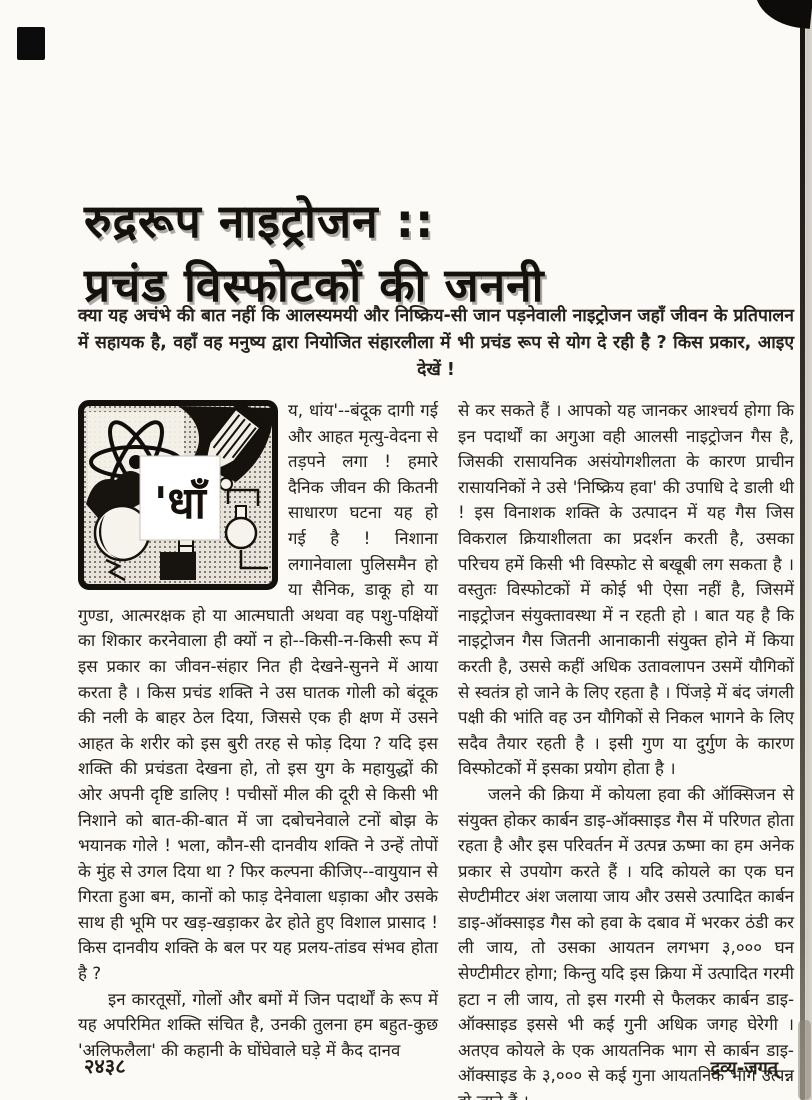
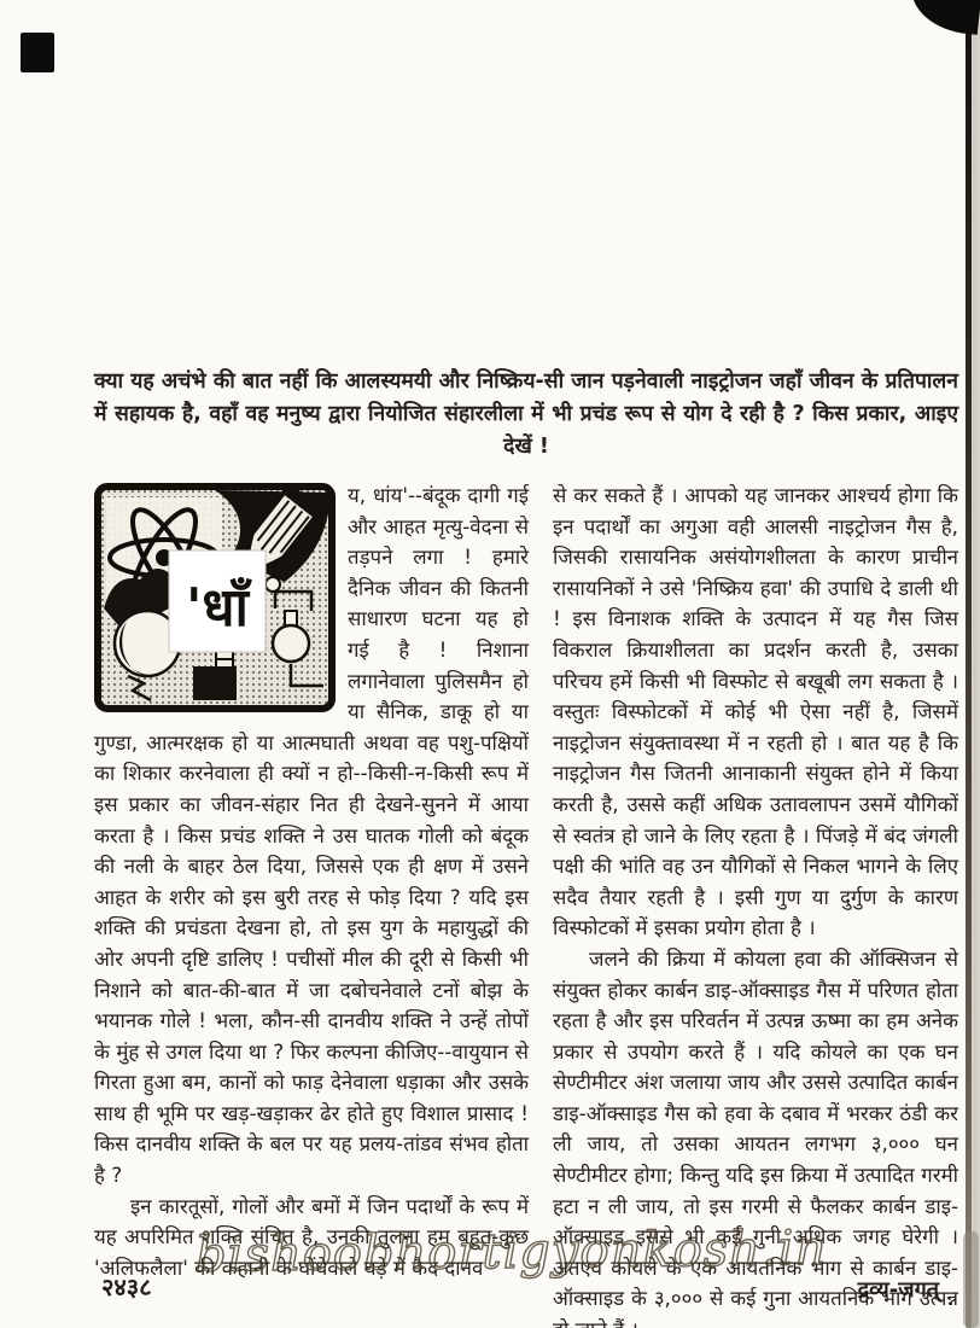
- रुद्ररूप नाइट्रोजन ::
- प्रचंड विस्फोटकों की जननी
  क्या यह अचंभे की बात नहीं कि आलस्यमयी और निष्क्रिय-सी जान पड़नेवाली नाइट्रोजन जहाँ जीवन के प्रतिपालन में सहायक है, वहाँ वह मनुष्य द्वारा नियोजित संहारलीला में भी प्रचंड रूप से योग दे रही है ? किस प्रकार, आइए देखें !
  'धाँ
  य, धांय'--बंदूक दागी गई और आहत मृत्यु-वेदना से तड़पने लगा ! हमारे दैनिक जीवन की कितनी साधारण घटना यह हो गई है ! निशाना लगानेवाला पुलिसमैन हो या सैनिक, डाकू हो या गुण्डा, आत्मरक्षक हो या आत्मघाती अथवा वह पशु-पक्षियों का शिकार करनेवाला ही क्यों न हो--किसी-न-किसी रूप में इस प्रकार का जीवन-संहार नित ही देखने-सुनने में आया करता है । किस प्रचंड शक्ति ने उस घातक गोली को बंदूक की नली के बाहर ठेल दिया, जिससे एक ही क्षण में उसने आहत के शरीर को इस बुरी तरह से फोड़ दिया ? यदि इस शक्ति की प्रचंडता देखना हो, तो इस युग के महायुद्धों की ओर अपनी दृष्टि डालिए ! पचीसों मील की दूरी से किसी भी निशाने को बात-की-बात में जा दबोचनेवाले टनों बोझ के भयानक गोले ! भला, कौन-सी दानवीय शक्ति ने उन्हें तोपों के मुंह से उगल दिया था ? फिर कल्पना कीजिए--वायुयान से गिरता हुआ बम, कानों को फाड़ देनेवाला धड़ाका और उसके साथ ही भूमि पर खड़-खड़ाकर ढेर होते हुए विशाल प्रासाद ! किस दानवीय शक्ति के बल पर यह प्रलय-तांडव संभव होता है ?
  इन कारतूसों, गोलों और बमों में जिन पदार्थों के रूप में यह अपरिमित शक्ति संचित है, उनकी तुलना हम बहुत-कुछ 'अलिफलैला' की कहानी के घोंघेवाले घड़े में कैद दानव
  से कर सकते हैं । आपको यह जानकर आश्चर्य होगा कि इन पदार्थों का अगुआ वही आलसी नाइट्रोजन गैस है, जिसकी रासायनिक असंयोगशीलता के कारण प्राचीन रासायनिकों ने उसे 'निष्क्रिय हवा' की उपाधि दे डाली थी ! इस विनाशक शक्ति के उत्पादन में यह गैस जिस विकराल क्रियाशीलता का प्रदर्शन करती है, उसका परिचय हमें किसी भी विस्फोट से बखूबी लग सकता है । वस्तुतः विस्फोटकों में कोई भी ऐसा नहीं है, जिसमें नाइट्रोजन संयुक्तावस्था में न रहती हो । बात यह है कि नाइट्रोजन गैस जितनी आनाकानी संयुक्त होने में किया करती है, उससे कहीं अधिक उतावलापन उसमें यौगिकों से स्वतंत्र हो जाने के लिए रहता है । पिंजड़े में बंद जंगली पक्षी की भांति वह उन यौगिकों से निकल भागने के लिए सदैव तैयार रहती है । इसी गुण या दुर्गुण के कारण विस्फोटकों में इसका प्रयोग होता है ।
  जलने की क्रिया में कोयला हवा की ऑक्सिजन से संयुक्त होकर कार्बन डाइ-ऑक्साइड गैस में परिणत होता रहता है और इस परिवर्तन में उत्पन्न ऊष्मा का हम अनेक प्रकार से उपयोग करते हैं । यदि कोयले का एक घन सेण्टीमीटर अंश जलाया जाय और उससे उत्पादित कार्बन डाइ-ऑक्साइड गैस को हवा के दबाव में भरकर ठंडी कर ली जाय, तो उसका आयतन लगभग ३,००० घन सेण्टीमीटर होगा; किन्तु यदि इस क्रिया में उत्पादित गरमी हटा न ली जाय, तो इस गरमी से फैलकर कार्बन डाइ-ऑक्साइड इससे भी कई गुनी अधिक जगह घेरेगी । अतएव कोयले के एक आयतनिक भाग से कार्बन डाइ-ऑक्साइड के ३,००० से कई गुना आयतनिक भाग उत्पन्न
+ bishoobhortigyonkosh.in
  २४३८
  द्रव्य-जगत्
